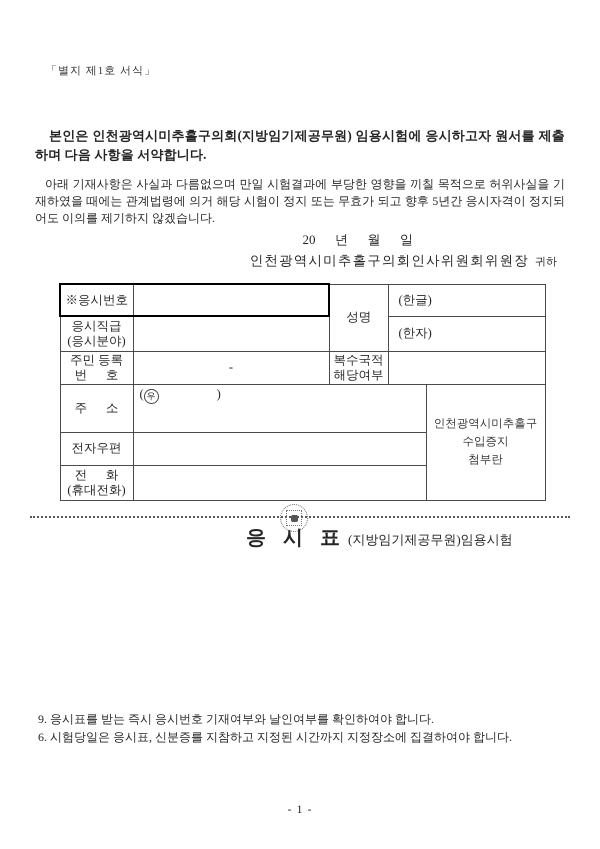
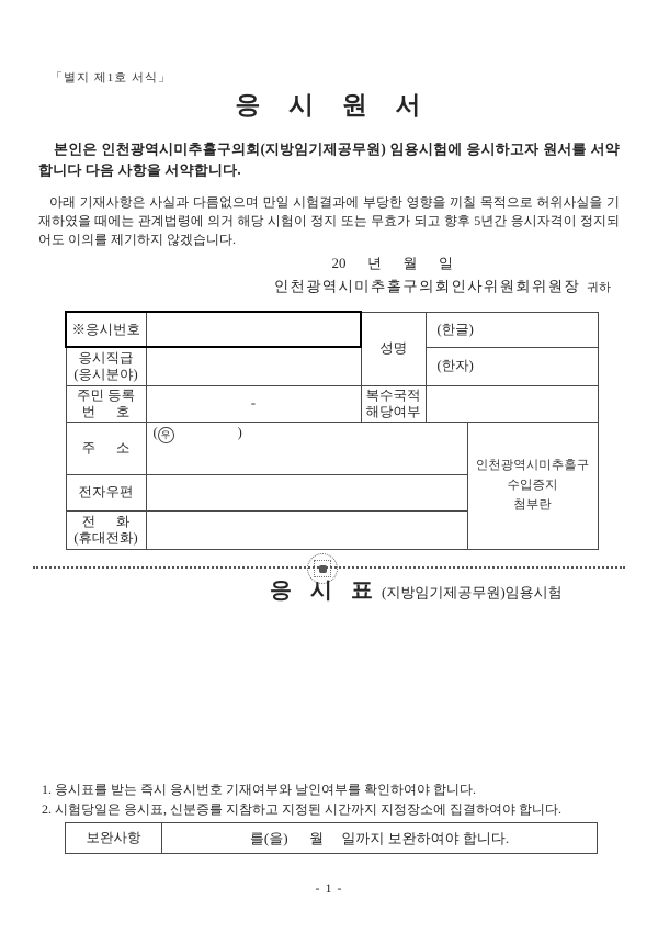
  「별지 제1호 서식」
+ 응 시 원 서
- 본인은 인천광역시미추홀구의회(지방임기제공무원) 임용시험에 응시하고자 원서를 제출하며 다음 사항을 서약합니다.
+ 본인은 인천광역시미추홀구의회(지방임기제공무원) 임용시험에 응시하고자 원서를 서약합니다 다음 사항을 서약합니다.
  아래 기재사항은 사실과 다름없으며 만일 시험결과에 부당한 영향을 끼칠 목적으로 허위사실을 기재하였을 때에는 관계법령에 의거 해당 시험이 정지 또는 무효가 되고 향후 5년간 응시자격이 정지되어도 이의를 제기하지 않겠습니다.
  20 년 월 일
  인천광역시미추홀구의회인사위원회위원장 귀하
  ※응시번호		성명	(한글)
  응시직급 (응시분야)		(한자)
  주민 등록 번 호	-	복수국적 해당여부
  주 소	( 우 )	인천광역시미추홀구 수입증지 첨부란
  전자우편
  전 화 (휴대전화)
  응 시 표 (지방임기제공무원)임용시험
- 9. 응시표를 받는 즉시 응시번호 기재여부와 날인여부를 확인하여야 합니다.
+ 1. 응시표를 받는 즉시 응시번호 기재여부와 날인여부를 확인하여야 합니다.
- 6. 시험당일은 응시표, 신분증를 지참하고 지정된 시간까지 지정장소에 집결하여야 합니다.
+ 2. 시험당일은 응시표, 신분증를 지참하고 지정된 시간까지 지정장소에 집결하여야 합니다.
+ 보완사항	를(을) 월 일까지 보완하여야 합니다.
  - 1 -
